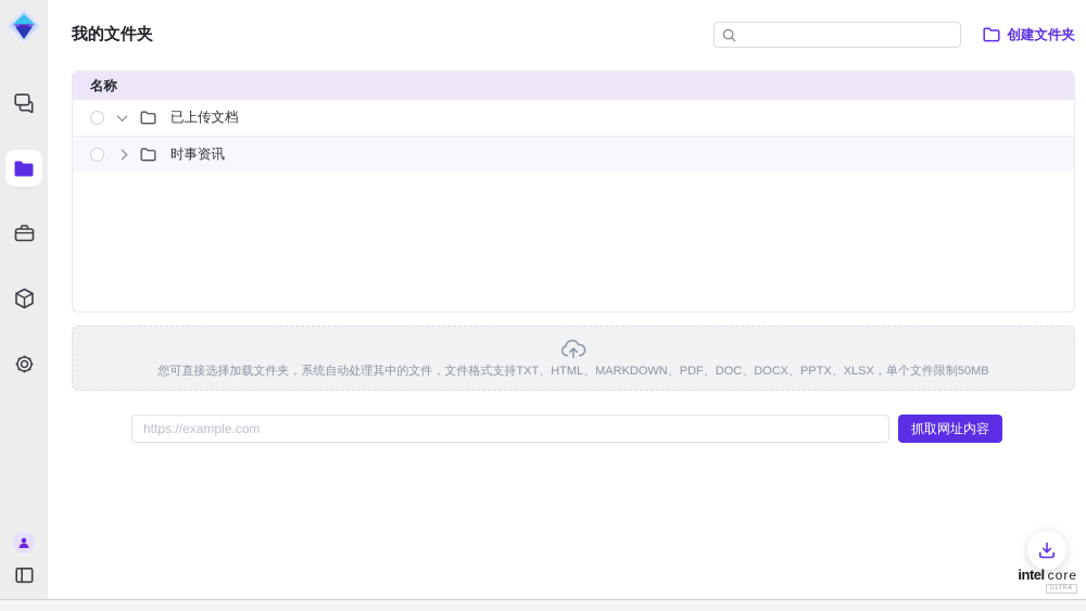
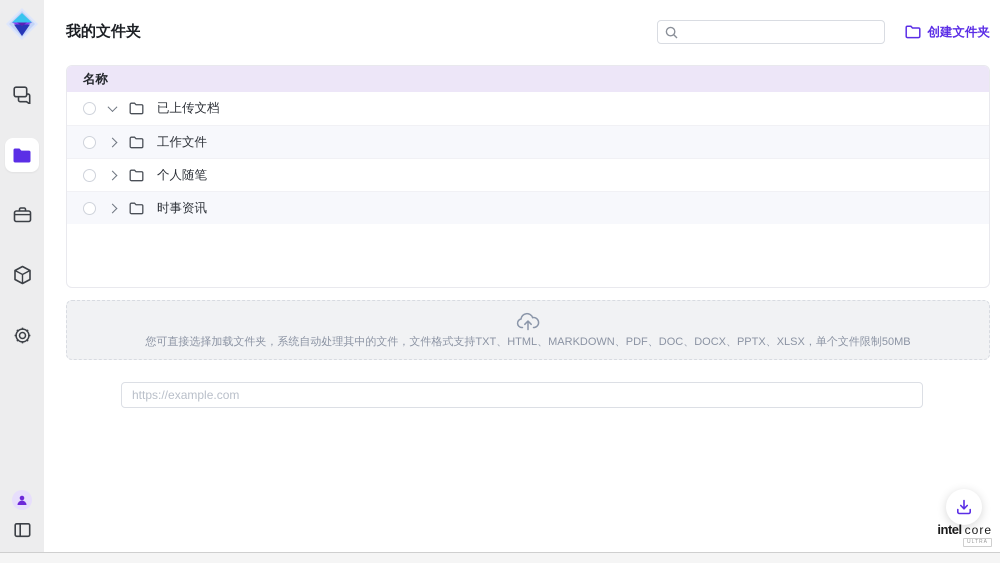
  我的文件夹
  创建文件夹
  名称
  已上传文档
+ 工作文件
+ 个人随笔
  时事资讯
  您可直接选择加载文件夹，系统自动处理其中的文件，文件格式支持TXT、HTML、MARKDOWN、PDF、DOC、DOCX、PPTX、XLSX，单个文件限制50MB
  https://example.com
- 抓取网址内容
  intel
  core
